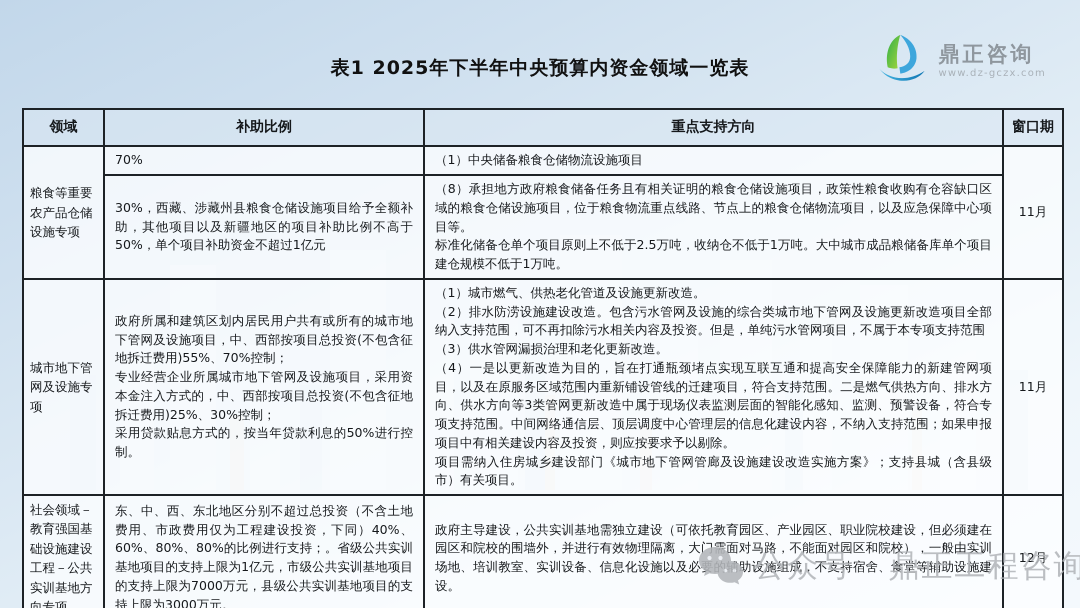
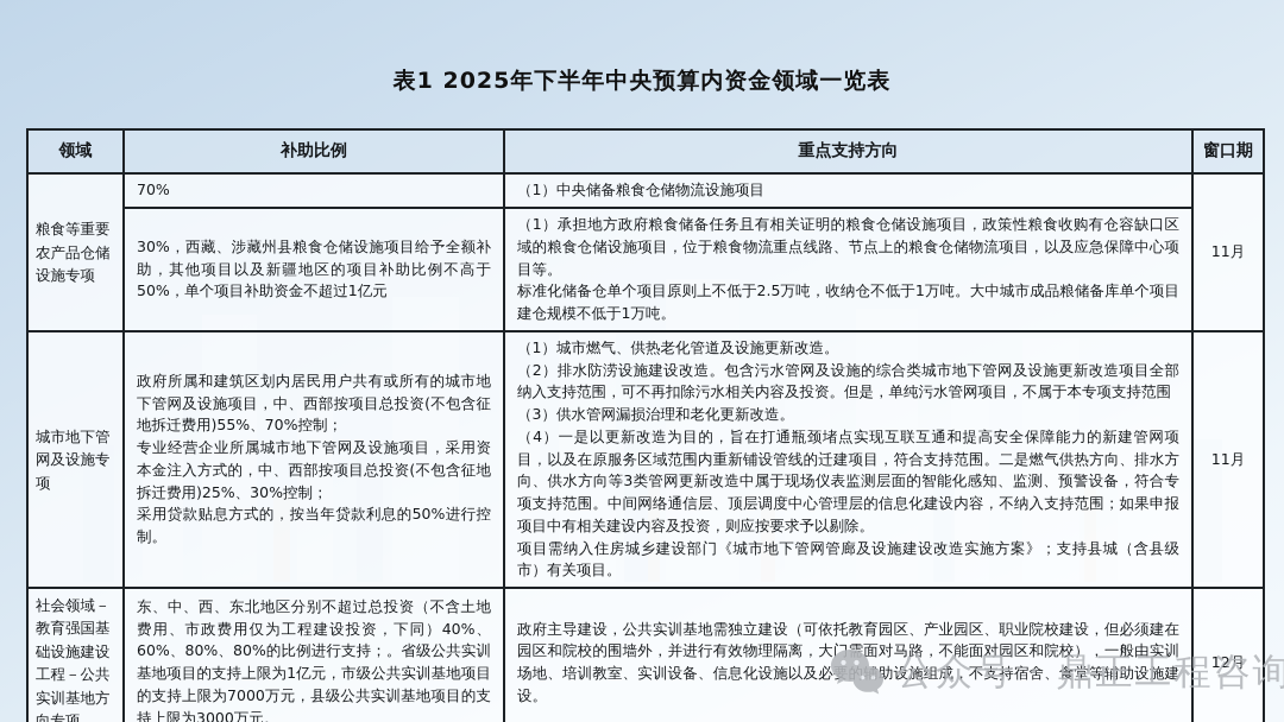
- 鼎正咨询
- www.dz-gczx.com
  表1 2025年下半年中央预算内资金领域一览表
  领域	补助比例	重点支持方向	窗口期
  粮食等重要农产品仓储设施专项	70%	（1）中央储备粮食仓储物流设施项目	11月
- 30%，西藏、涉藏州县粮食仓储设施项目给予全额补助，其他项目以及新疆地区的项目补助比例不高于50%，单个项目补助资金不超过1亿元	（8）承担地方政府粮食储备任务且有相关证明的粮食仓储设施项目，政策性粮食收购有仓容缺口区域的粮食仓储设施项目，位于粮食物流重点线路、节点上的粮食仓储物流项目，以及应急保障中心项目等。 标准化储备仓单个项目原则上不低于2.5万吨，收纳仓不低于1万吨。大中城市成品粮储备库单个项目建仓规模不低于1万吨。
+ 30%，西藏、涉藏州县粮食仓储设施项目给予全额补助，其他项目以及新疆地区的项目补助比例不高于50%，单个项目补助资金不超过1亿元	（1）承担地方政府粮食储备任务且有相关证明的粮食仓储设施项目，政策性粮食收购有仓容缺口区域的粮食仓储设施项目，位于粮食物流重点线路、节点上的粮食仓储物流项目，以及应急保障中心项目等。 标准化储备仓单个项目原则上不低于2.5万吨，收纳仓不低于1万吨。大中城市成品粮储备库单个项目建仓规模不低于1万吨。
  城市地下管网及设施专项	政府所属和建筑区划内居民用户共有或所有的城市地下管网及设施项目，中、西部按项目总投资(不包含征地拆迁费用)55%、70%控制； 专业经营企业所属城市地下管网及设施项目，采用资本金注入方式的，中、西部按项目总投资(不包含征地拆迁费用)25%、30%控制； 采用贷款贴息方式的，按当年贷款利息的50%进行控制。	（1）城市燃气、供热老化管道及设施更新改造。 （2）排水防涝设施建设改造。包含污水管网及设施的综合类城市地下管网及设施更新改造项目全部纳入支持范围，可不再扣除污水相关内容及投资。但是，单纯污水管网项目，不属于本专项支持范围 （3）供水管网漏损治理和老化更新改造。 （4）一是以更新改造为目的，旨在打通瓶颈堵点实现互联互通和提高安全保障能力的新建管网项目，以及在原服务区域范围内重新铺设管线的迁建项目，符合支持范围。二是燃气供热方向、排水方向、供水方向等3类管网更新改造中属于现场仪表监测层面的智能化感知、监测、预警设备，符合专项支持范围。中间网络通信层、顶层调度中心管理层的信息化建设内容，不纳入支持范围；如果申报项目中有相关建设内容及投资，则应按要求予以剔除。 项目需纳入住房城乡建设部门《城市地下管网管廊及设施建设改造实施方案》；支持县城（含县级市）有关项目。	11月
  社会领域－教育强国基础设施建设工程－公共实训基地方向专项	东、中、西、东北地区分别不超过总投资（不含土地费用、市政费用仅为工程建设投资，下同）40%、60%、80%、80%的比例进行支持；。省级公共实训基地项目的支持上限为1亿元，市级公共实训基地项目的支持上限为7000万元，县级公共实训基地项目的支持上限为3000万元。	政府主导建设，公共实训基地需独立建设（可依托教育园区、产业园区、职业院校建设，但必须建在园区和院校的围墙外，并进行有效物理隔离，大门需面对马路，不能面对园区和院校），一般由实训场地、培训教室、实训设备、信息化设施以及必要的辅助设施组成，不支持宿舍、食堂等辅助设施建设。	12月
  公众号 · 鼎正工程咨询
